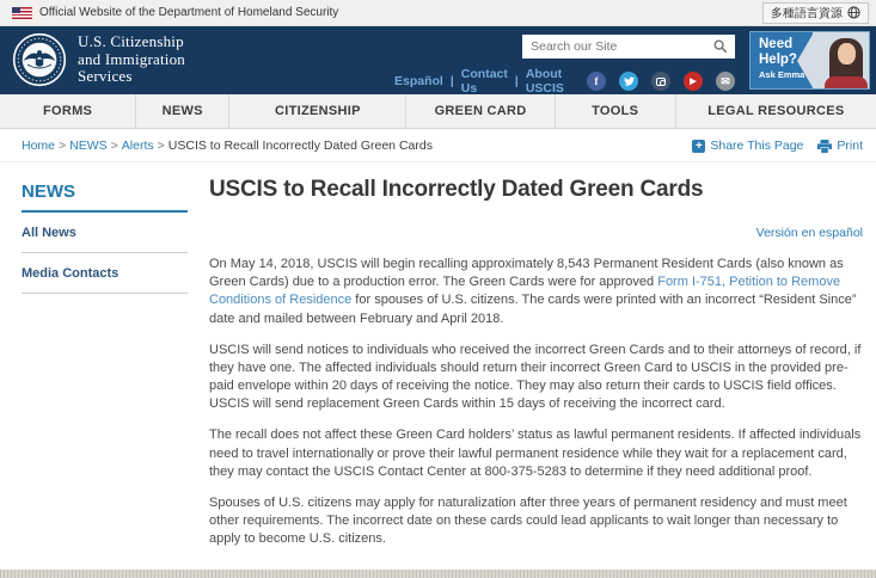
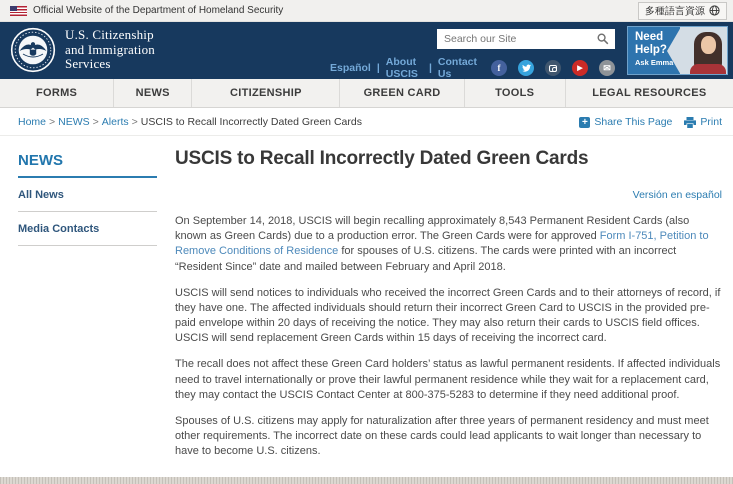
  Official Website of the Department of Homeland Security
  多種語言資源
  U.S. Citizenship
  and Immigration
  Services
  Search our Site
  Español
  |
- Contact Us
+ About USCIS
  |
- About USCIS
+ Contact Us
  f
  ✉
  Need
  Help?
  Ask Emma
  FORMS
  NEWS
  CITIZENSHIP
  GREEN CARD
  TOOLS
  LEGAL RESOURCES
  Home > NEWS > Alerts > USCIS to Recall Incorrectly Dated Green Cards
  +
  Share This Page
  Print
  NEWS
  All News
  Media Contacts
  USCIS to Recall Incorrectly Dated Green Cards
  Versión en español
- On May 14, 2018, USCIS will begin recalling approximately 8,543 Permanent Resident Cards (also known as Green Cards) due to a production error. The Green Cards were for approved Form I-751, Petition to Remove Conditions of Residence for spouses of U.S. citizens. The cards were printed with an incorrect “Resident Since” date and mailed between February and April 2018.
+ On September 14, 2018, USCIS will begin recalling approximately 8,543 Permanent Resident Cards (also known as Green Cards) due to a production error. The Green Cards were for approved Form I-751, Petition to Remove Conditions of Residence for spouses of U.S. citizens. The cards were printed with an incorrect “Resident Since” date and mailed between February and April 2018.
  USCIS will send notices to individuals who received the incorrect Green Cards and to their attorneys of record, if they have one. The affected individuals should return their incorrect Green Card to USCIS in the provided pre-paid envelope within 20 days of receiving the notice. They may also return their cards to USCIS field offices. USCIS will send replacement Green Cards within 15 days of receiving the incorrect card.
  The recall does not affect these Green Card holders’ status as lawful permanent residents. If affected individuals need to travel internationally or prove their lawful permanent residence while they wait for a replacement card, they may contact the USCIS Contact Center at 800-375-5283 to determine if they need additional proof.
- Spouses of U.S. citizens may apply for naturalization after three years of permanent residency and must meet other requirements. The incorrect date on these cards could lead applicants to wait longer than necessary to apply to become U.S. citizens.
+ Spouses of U.S. citizens may apply for naturalization after three years of permanent residency and must meet other requirements. The incorrect date on these cards could lead applicants to wait longer than necessary to have to become U.S. citizens.
